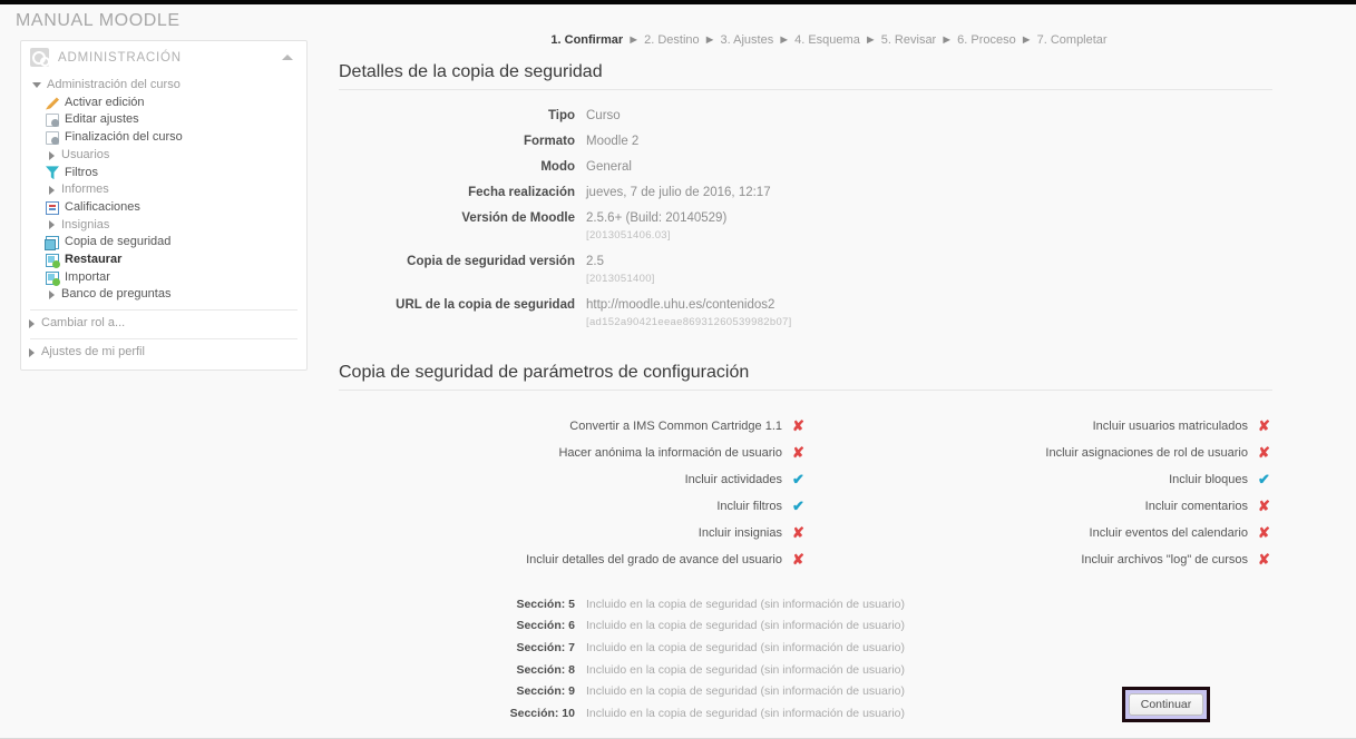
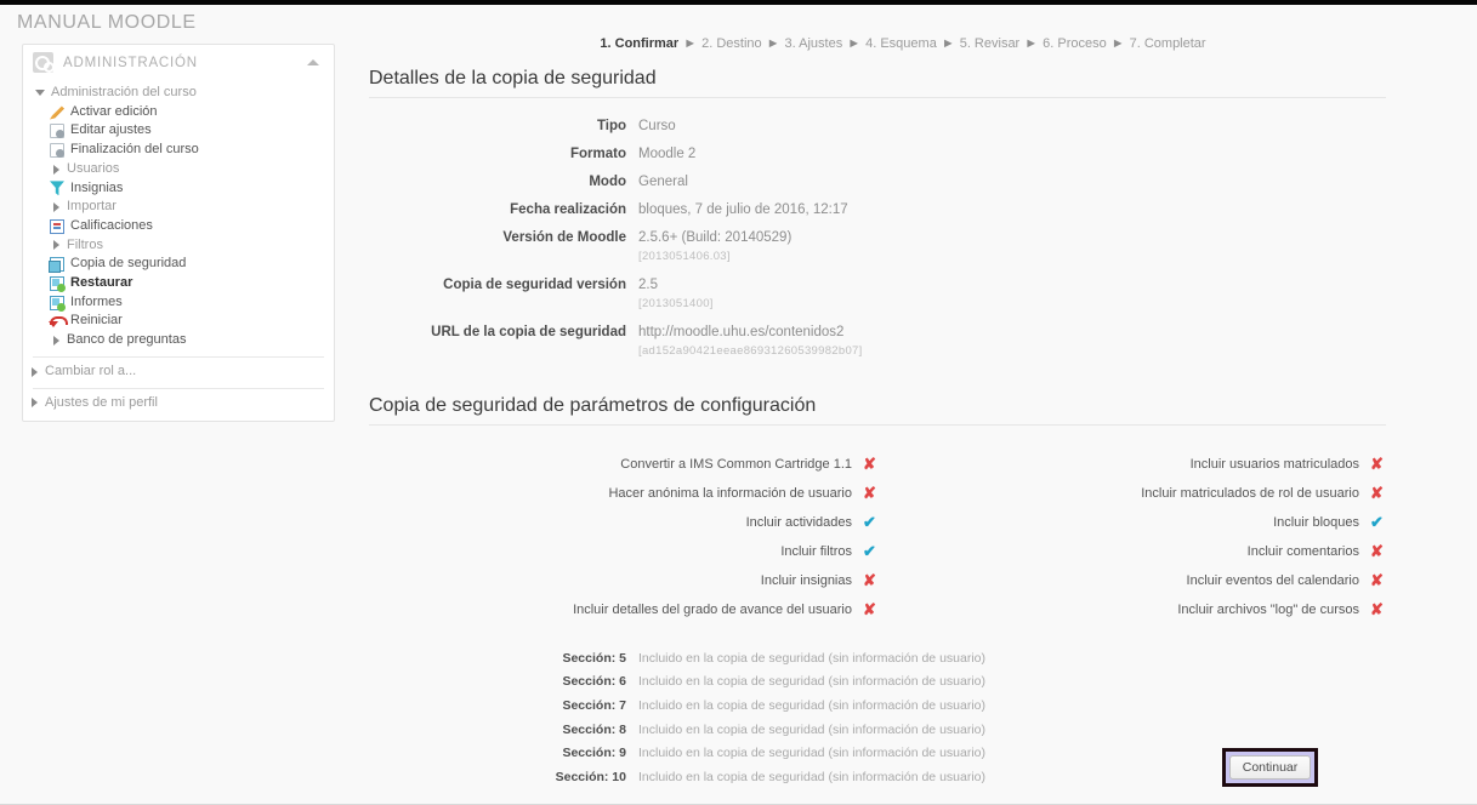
  MANUAL MOODLE
  ADMINISTRACIÓN
  Administración del curso
  Activar edición
  Editar ajustes
  Finalización del curso
  Usuarios
- Filtros
+ Insignias
- Informes
+ Importar
  Calificaciones
- Insignias
+ Filtros
  Copia de seguridad
  Restaurar
- Importar
+ Informes
+ Reiniciar
  Banco de preguntas
  Cambiar rol a...
  Ajustes de mi perfil
  1. Confirmar ► 2. Destino ► 3. Ajustes ► 4. Esquema ► 5. Revisar ► 6. Proceso ► 7. Completar
  Detalles de la copia de seguridad
  Tipo
  Curso
  Formato
  Moodle 2
  Modo
  General
  Fecha realización
- jueves, 7 de julio de 2016, 12:17
+ bloques, 7 de julio de 2016, 12:17
  Versión de Moodle
  2.5.6+ (Build: 20140529)
  [2013051406.03]
  Copia de seguridad versión
  2.5
  [2013051400]
  URL de la copia de seguridad
  http://moodle.uhu.es/contenidos2
  [ad152a90421eeae86931260539982b07]
  Copia de seguridad de parámetros de configuración
  Convertir a IMS Common Cartridge 1.1
  ✘
  Hacer anónima la información de usuario
  ✘
  Incluir actividades
  ✔
  Incluir filtros
  ✔
  Incluir insignias
  ✘
  Incluir detalles del grado de avance del usuario
  ✘
  Incluir usuarios matriculados
  ✘
- Incluir asignaciones de rol de usuario
+ Incluir matriculados de rol de usuario
  ✘
  Incluir bloques
  ✔
  Incluir comentarios
  ✘
  Incluir eventos del calendario
  ✘
  Incluir archivos "log" de cursos
  ✘
  Sección: 5
  Incluido en la copia de seguridad (sin información de usuario)
  Sección: 6
  Incluido en la copia de seguridad (sin información de usuario)
  Sección: 7
  Incluido en la copia de seguridad (sin información de usuario)
  Sección: 8
  Incluido en la copia de seguridad (sin información de usuario)
  Sección: 9
  Incluido en la copia de seguridad (sin información de usuario)
  Sección: 10
  Incluido en la copia de seguridad (sin información de usuario)
  Continuar
